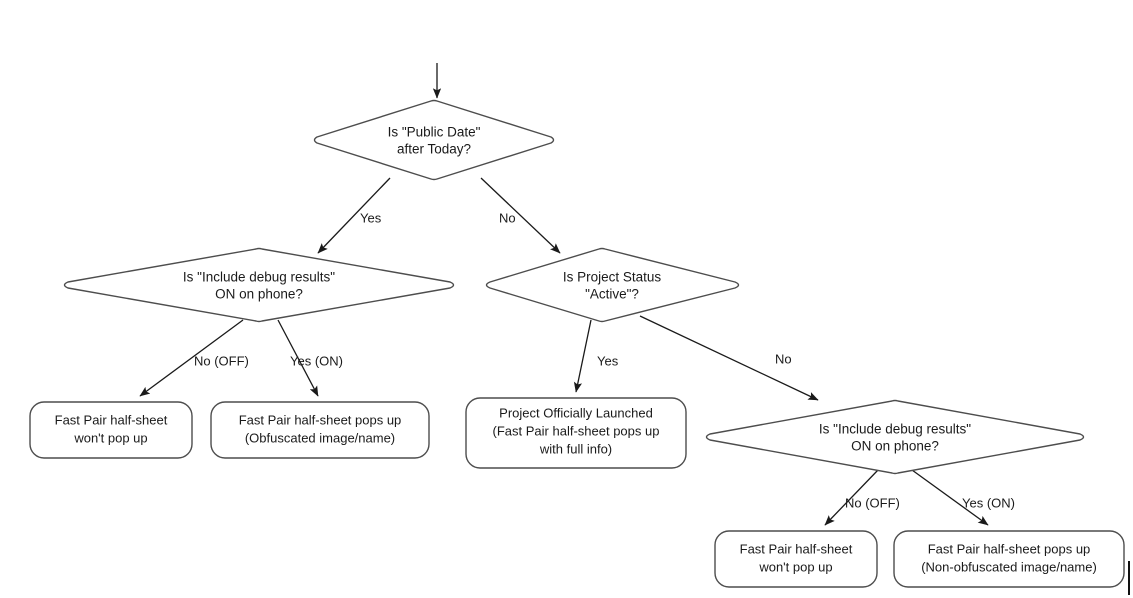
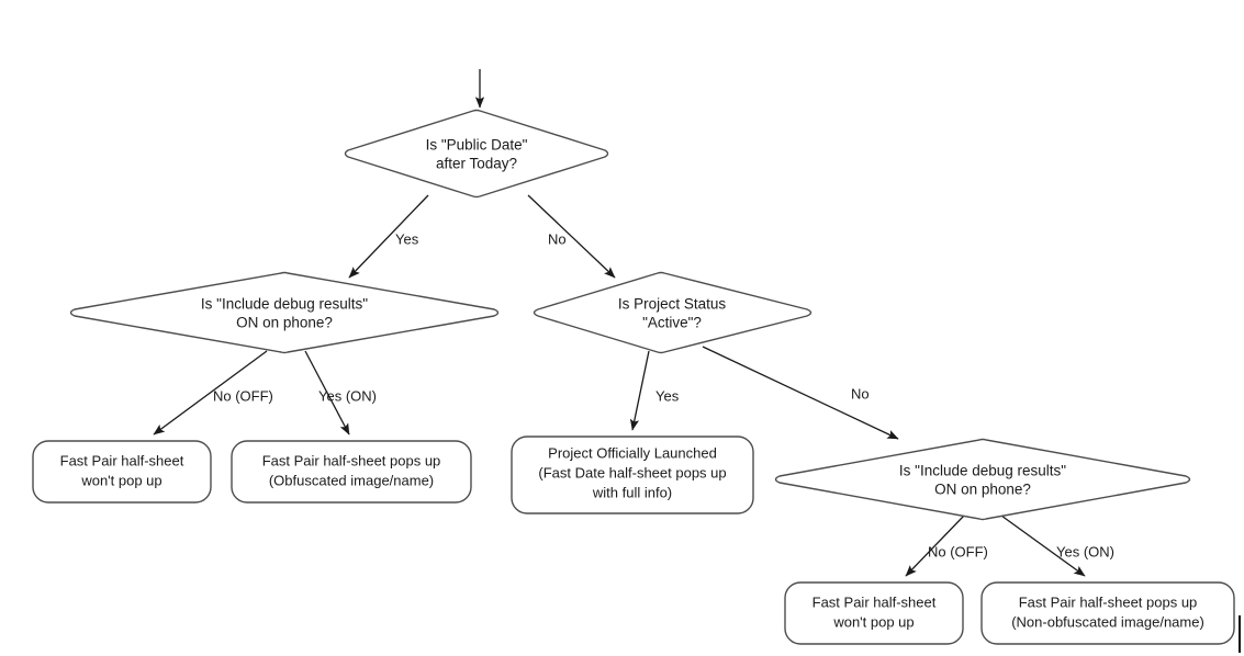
  Yes
  No
  No (OFF)
  Yes (ON)
  Yes
  No
  No (OFF)
  Yes (ON)
  Is "Public Date"
  after Today?
  Is "Include debug results"
  ON on phone?
  Is Project Status
  "Active"?
  Is "Include debug results"
  ON on phone?
  Fast Pair half-sheet
  won't pop up
  Fast Pair half-sheet pops up
  (Obfuscated image/name)
  Project Officially Launched
- (Fast Pair half-sheet pops up
+ (Fast Date half-sheet pops up
  with full info)
  Fast Pair half-sheet
  won't pop up
  Fast Pair half-sheet pops up
  (Non-obfuscated image/name)
